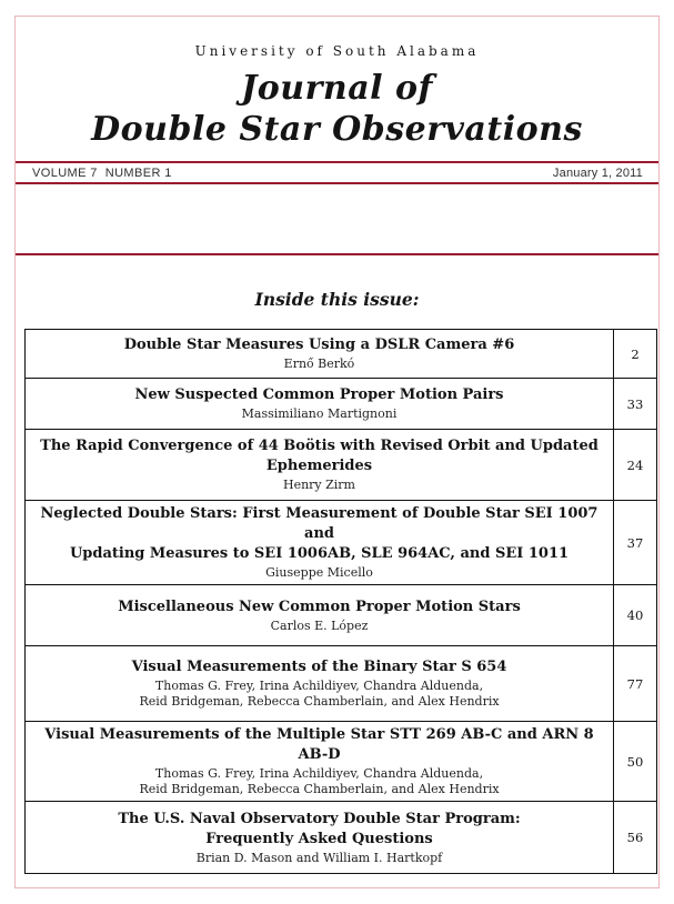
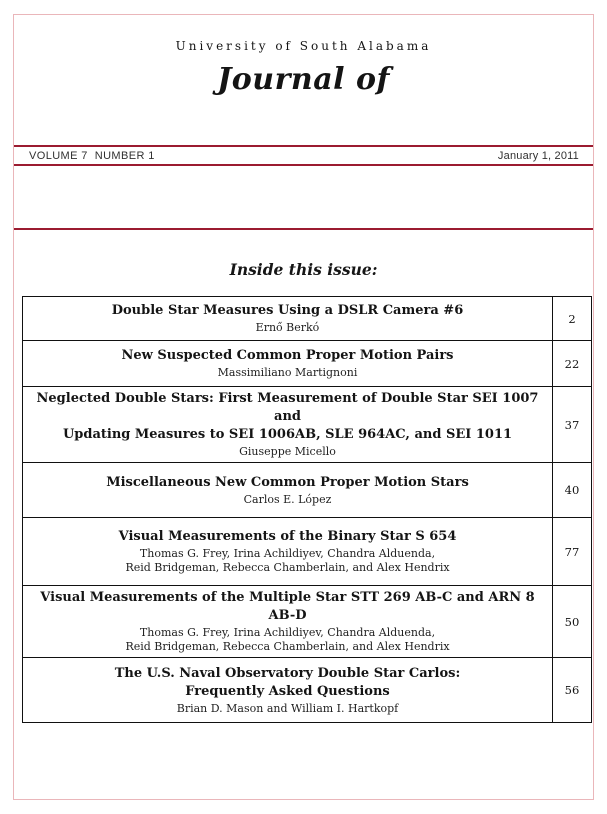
  University of South Alabama
  Journal of
- Double Star Observations
  VOLUME 7 NUMBER 1
  January 1, 2011
  Inside this issue:
  Double Star Measures Using a DSLR Camera #6 Ernő Berkó	2
- New Suspected Common Proper Motion Pairs Massimiliano Martignoni	33
+ New Suspected Common Proper Motion Pairs Massimiliano Martignoni	22
- The Rapid Convergence of 44 Boötis with Revised Orbit and Updated Ephemerides Henry Zirm	24
  Neglected Double Stars: First Measurement of Double Star SEI 1007 and Updating Measures to SEI 1006AB, SLE 964AC, and SEI 1011 Giuseppe Micello	37
  Miscellaneous New Common Proper Motion Stars Carlos E. López	40
  Visual Measurements of the Binary Star S 654 Thomas G. Frey, Irina Achildiyev, Chandra Alduenda, Reid Bridgeman, Rebecca Chamberlain, and Alex Hendrix	77
  Visual Measurements of the Multiple Star STT 269 AB-C and ARN 8 AB-D Thomas G. Frey, Irina Achildiyev, Chandra Alduenda, Reid Bridgeman, Rebecca Chamberlain, and Alex Hendrix	50
- The U.S. Naval Observatory Double Star Program: Frequently Asked Questions Brian D. Mason and William I. Hartkopf	56
+ The U.S. Naval Observatory Double Star Carlos: Frequently Asked Questions Brian D. Mason and William I. Hartkopf	56
